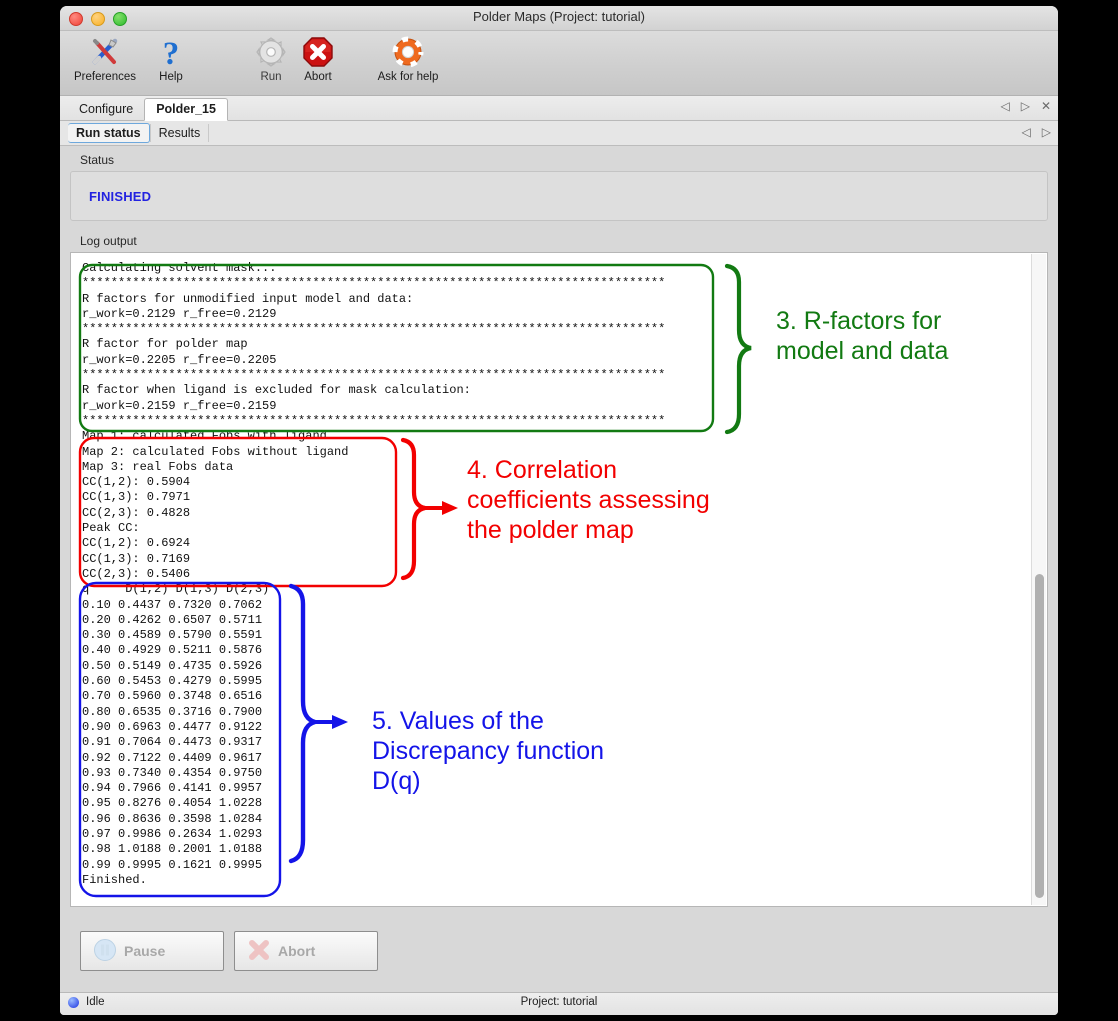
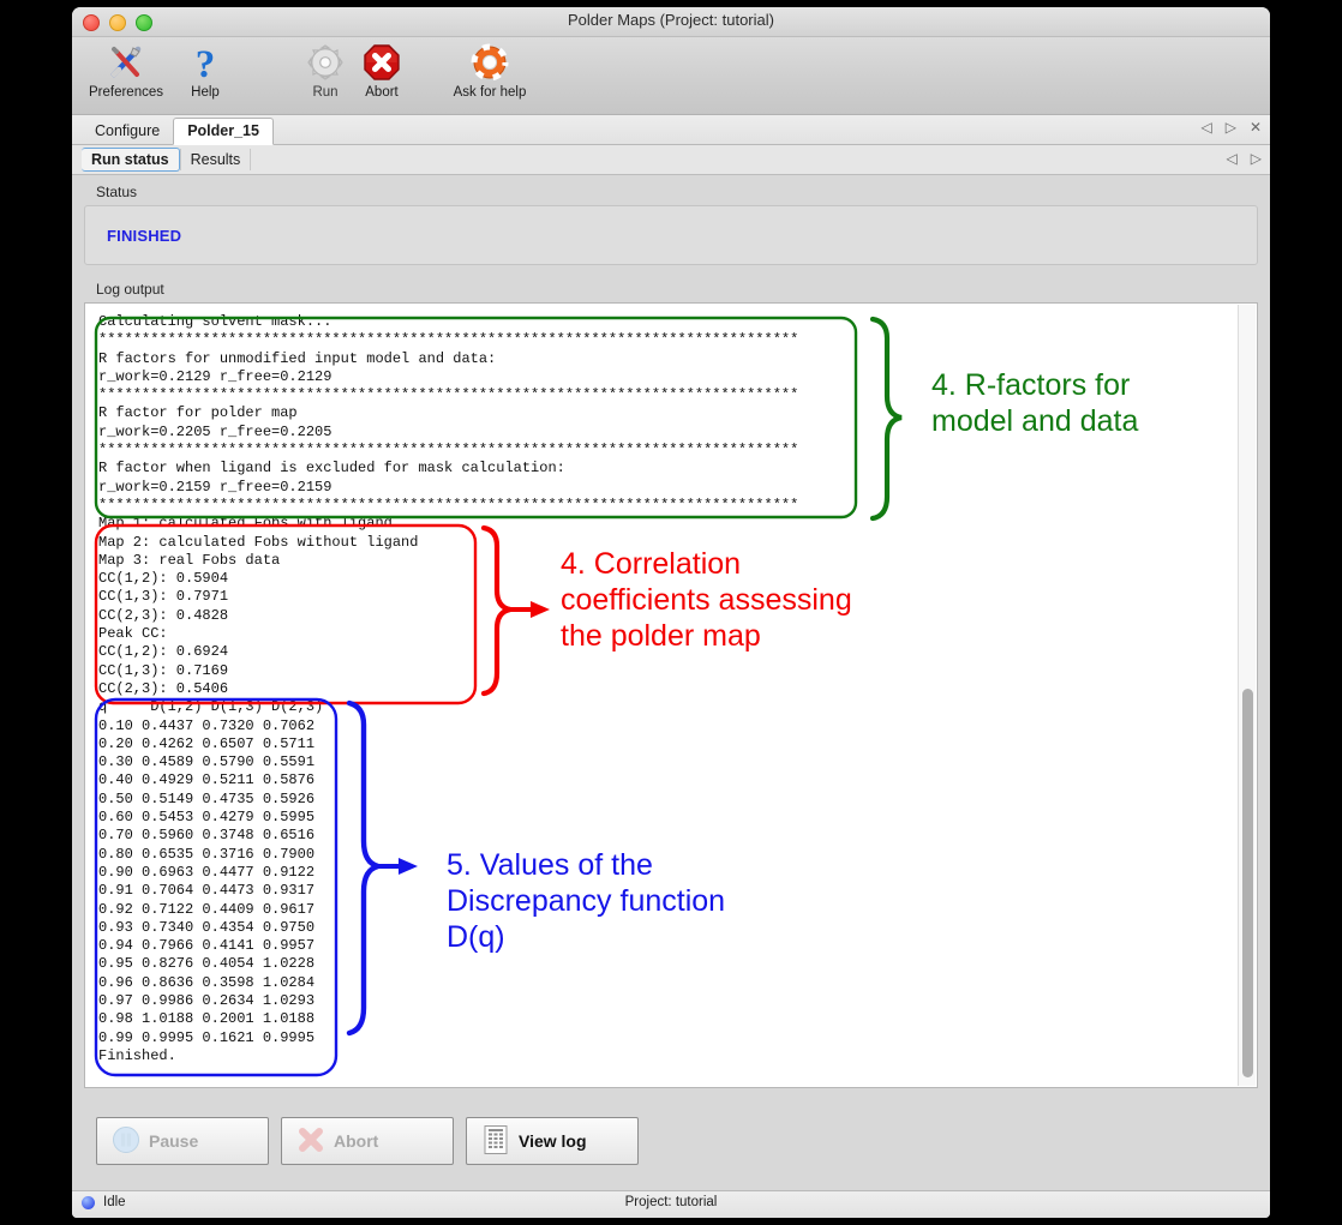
  Polder Maps (Project: tutorial)
  Preferences
  ?
  Help
  Run
  Abort
  Ask for help
  Configure
  Polder_15
  ◁
  ▷
  ✕
  Run status
  Results
  ◁
  ▷
  Status
  FINISHED
  Log output
  alculating solvent mask...
  *********************************************************************************
  R factors for unmodified input model and data:
  r_work=0.2129 r_free=0.2129
  *********************************************************************************
  R factor for polder map
  r_work=0.2205 r_free=0.2205
  *********************************************************************************
  R factor when ligand is excluded for mask calculation:
  r_work=0.2159 r_free=0.2159
  *********************************************************************************
  Map 1: calculated Fobs with ligand
  Map 2: calculated Fobs without ligand
  Map 3: real Fobs data
  CC(1,2): 0.5904
  CC(1,3): 0.7971
  CC(2,3): 0.4828
  Peak CC:
  CC(1,2): 0.6924
  CC(1,3): 0.7169
  CC(2,3): 0.5406
  q D(1,2) D(1,3) D(2,3)
  0.10 0.4437 0.7320 0.7062
  0.20 0.4262 0.6507 0.5711
  0.30 0.4589 0.5790 0.5591
  0.40 0.4929 0.5211 0.5876
  0.50 0.5149 0.4735 0.5926
  0.60 0.5453 0.4279 0.5995
  0.70 0.5960 0.3748 0.6516
  0.80 0.6535 0.3716 0.7900
  0.90 0.6963 0.4477 0.9122
  0.91 0.7064 0.4473 0.9317
  0.92 0.7122 0.4409 0.9617
  0.93 0.7340 0.4354 0.9750
  0.94 0.7966 0.4141 0.9957
  0.95 0.8276 0.4054 1.0228
  0.96 0.8636 0.3598 1.0284
  0.97 0.9986 0.2634 1.0293
  0.98 1.0188 0.2001 1.0188
  0.99 0.9995 0.1621 0.9995
  Finished.
  Pause
  Abort
+ View log
  Idle
  Project: tutorial
- 3. R-factors for
+ 4. R-factors for
  model and data
  4. Correlation
  coefficients assessing
  the polder map
  5. Values of the
  Discrepancy function
  D(q)
